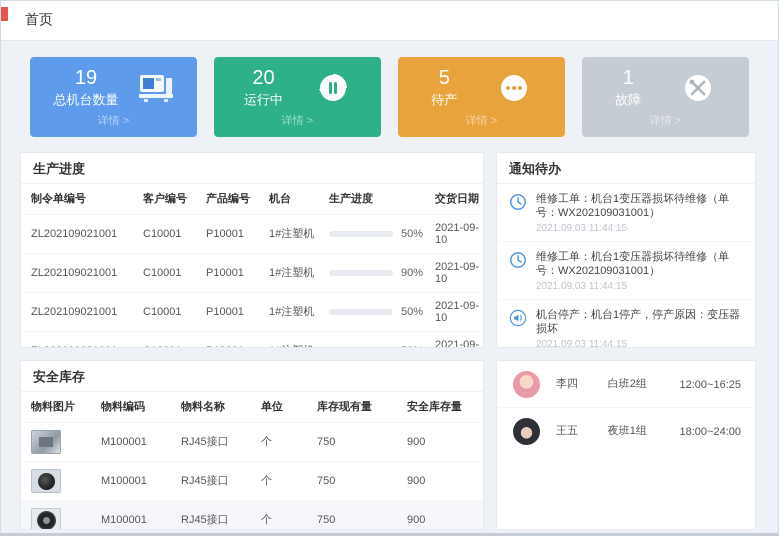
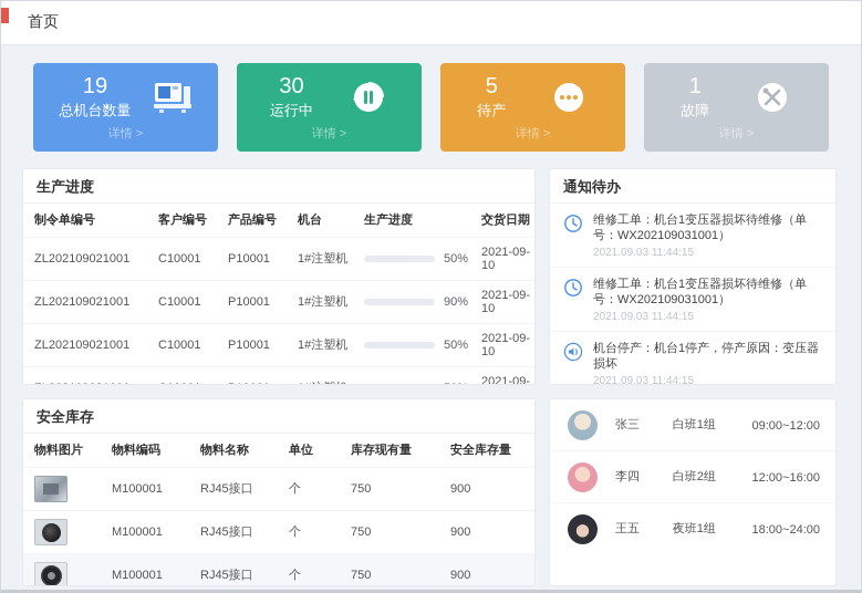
  首页
  19
  总机台数量
  详情 >
- 20
+ 30
  运行中
  详情 >
  5
  待产
  详情 >
  1
  故障
  详情 >
  生产进度
  制令单编号	客户编号	产品编号	机台	生产进度	交货日期
  ZL202109021001	C10001	P10001	1#注塑机	50%	2021-09-10
  ZL202109021001	C10001	P10001	1#注塑机	90%	2021-09-10
  ZL202109021001	C10001	P10001	1#注塑机	50%	2021-09-10
  通知待办
  维修工单：机台1变压器损坏待维修（单号：WX202109031001）
  2021.09.03 11:44:15
  维修工单：机台1变压器损坏待维修（单号：WX202109031001）
  2021.09.03 11:44:15
  机台停产：机台1停产，停产原因：变压器损坏
  2021.09.03 11:44:15
  安全库存
  物料图片	物料编码	物料名称	单位	库存现有量	安全库存量
  	M100001	RJ45接口	个	750	900
  	M100001	RJ45接口	个	750	900
  	M100001	RJ45接口	个	750	900
+ 张三
+ 白班1组
+ 09:00~12:00
  李四
  白班2组
- 12:00~16:25
+ 12:00~16:00
  王五
  夜班1组
  18:00~24:00
